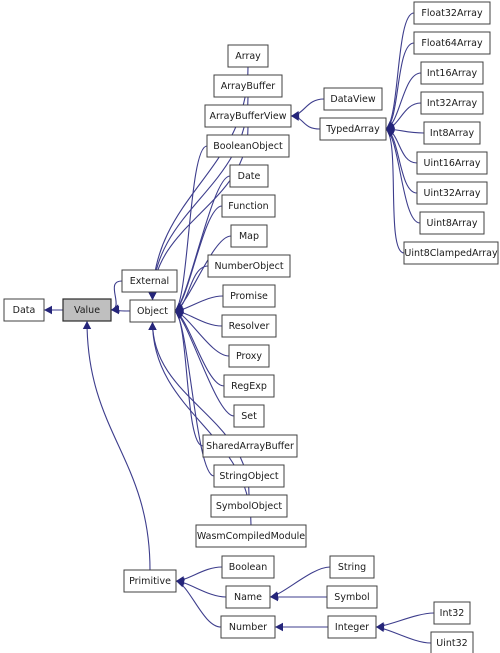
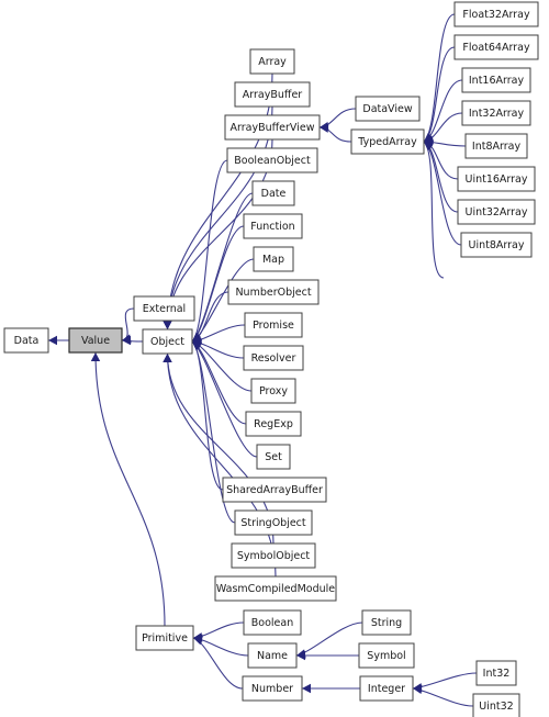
  Data
  Value
  External
  Object
  Primitive
  Array
  ArrayBuffer
  ArrayBufferView
  BooleanObject
  Date
  Function
  Map
  NumberObject
  Promise
  Resolver
  Proxy
  RegExp
  Set
  SharedArrayBuffer
  StringObject
  SymbolObject
  WasmCompiledModule
  DataView
  TypedArray
  Float32Array
  Float64Array
  Int16Array
  Int32Array
  Int8Array
  Uint16Array
  Uint32Array
  Uint8Array
- Uint8ClampedArray
  Boolean
  Name
  Number
  String
  Symbol
  Integer
  Int32
  Uint32
